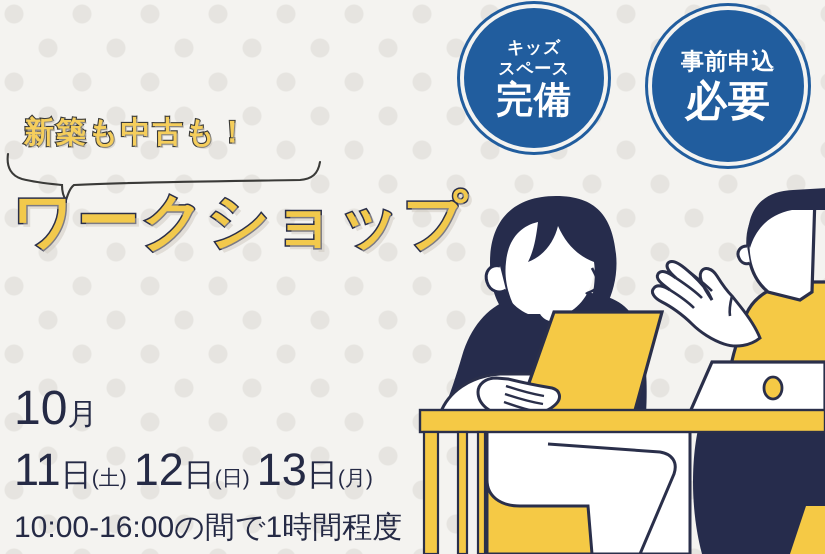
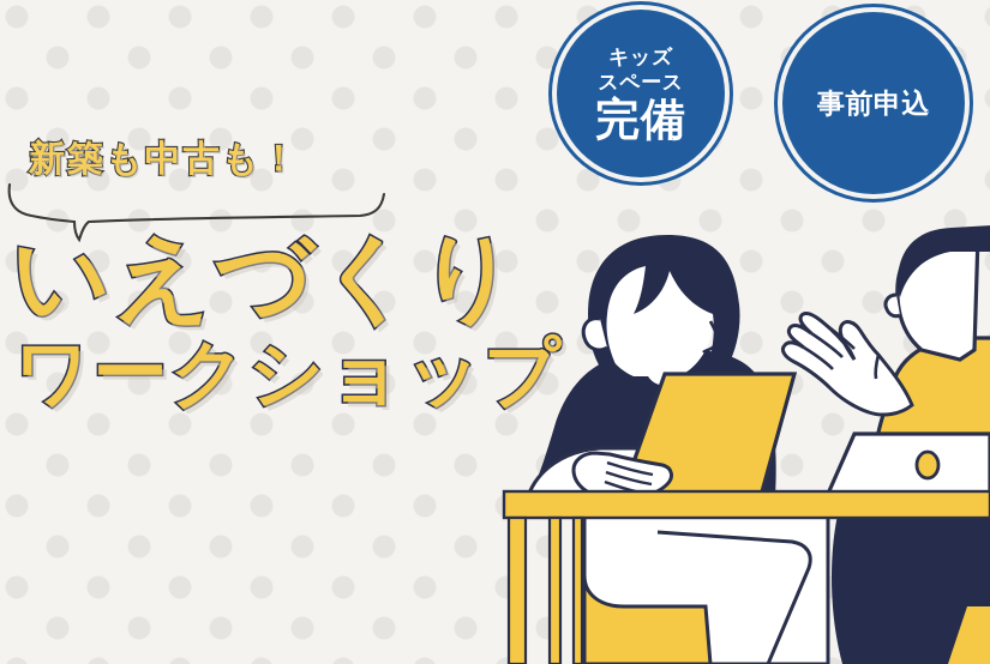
  キッズ
  スペース
  完備
  事前申込
- 必要
  新築も中古も！
+ いえづくり
  ワークショップ
- 10月
- 11日(土) 12日(日) 13日(月)
- 10:00-16:00の間で1時間程度
